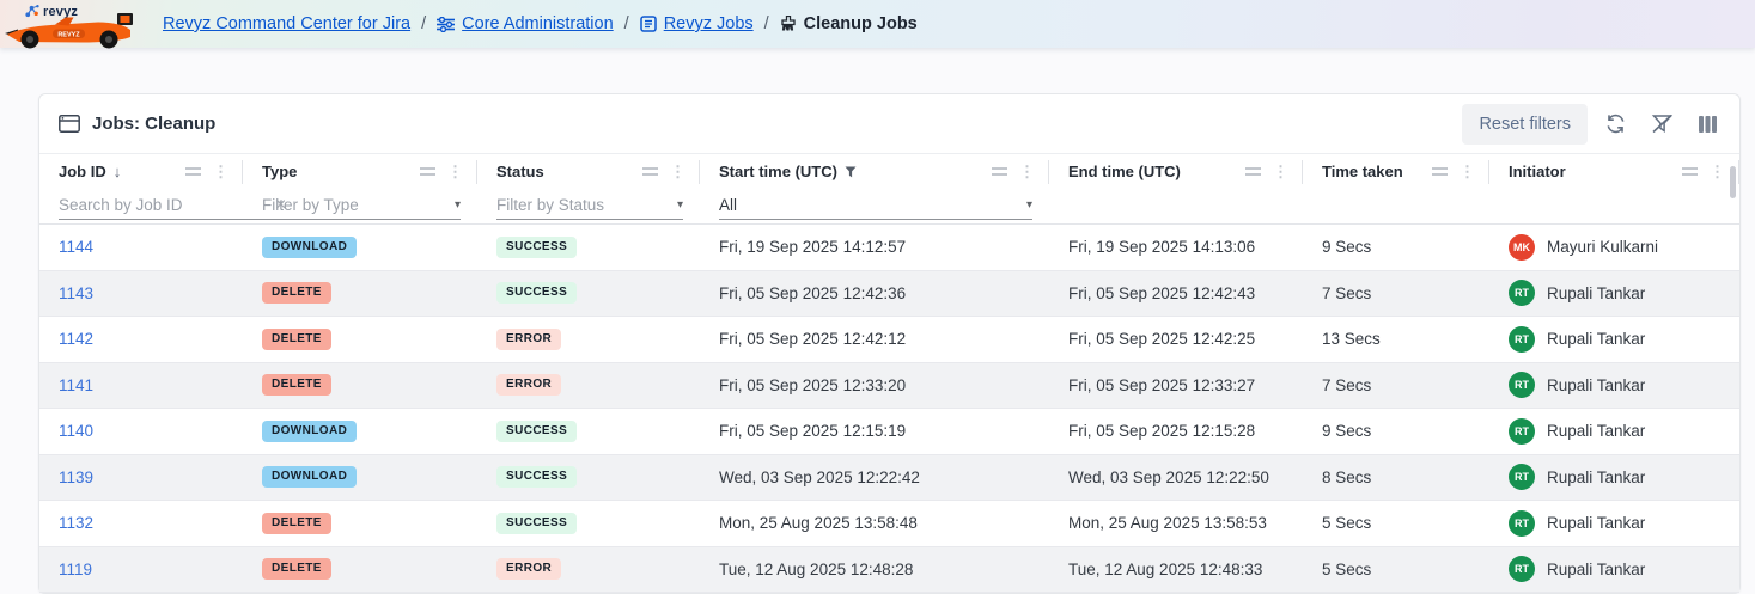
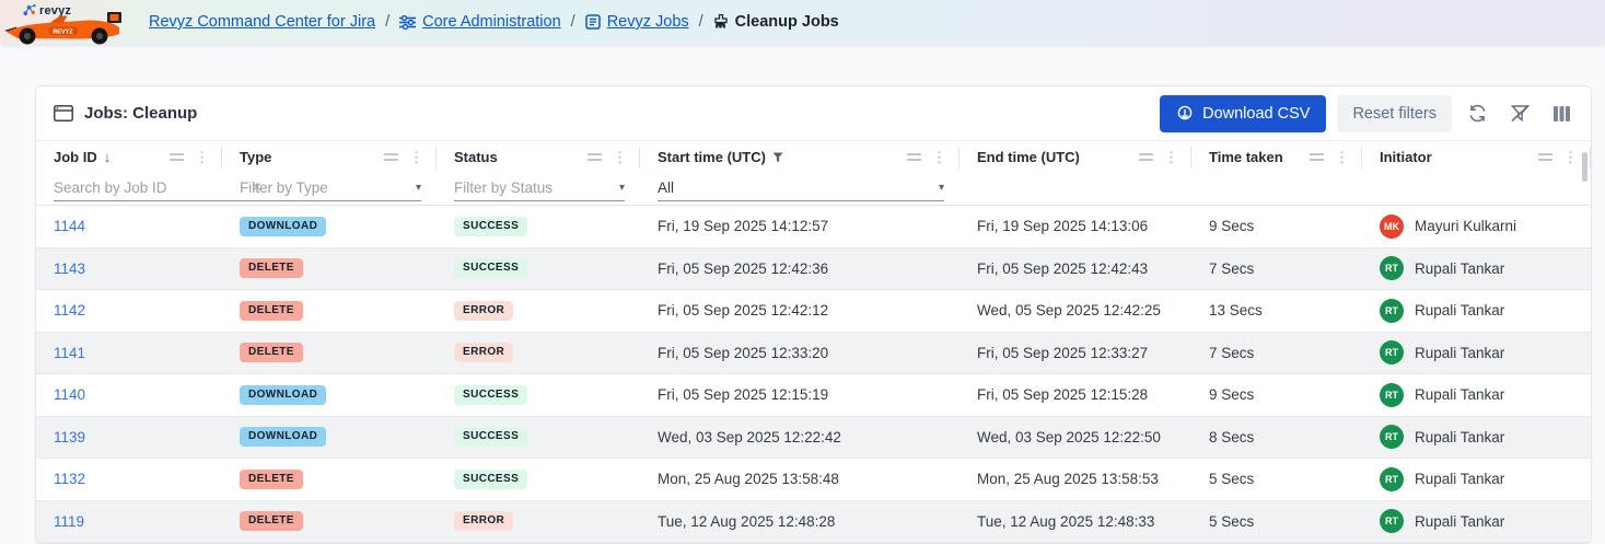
  revyz
  Revyz Command Center for Jira
  /
  Core Administration
  /
  Revyz Jobs
  /
  Cleanup Jobs
  Jobs: Cleanup
+ Download CSV
  Reset filters
  Job ID
  ↓
  ⋮
  Type
  ⋮
  Status
  ⋮
  Start time (UTC)
  ⋮
  End time (UTC)
  ⋮
  Time taken
  ⋮
  Initiator
  ⋮
  Search by Job ID
  ×
  Filter by Type
  ▾
  Filter by Status
  ▾
  All
  ▾
  1144
  DOWNLOAD
  SUCCESS
  Fri, 19 Sep 2025 14:12:57
  Fri, 19 Sep 2025 14:13:06
  9 Secs
  MK
  Mayuri Kulkarni
  1143
  DELETE
  SUCCESS
  Fri, 05 Sep 2025 12:42:36
  Fri, 05 Sep 2025 12:42:43
  7 Secs
  RT
  Rupali Tankar
  1142
  DELETE
  ERROR
  Fri, 05 Sep 2025 12:42:12
- Fri, 05 Sep 2025 12:42:25
+ Wed, 05 Sep 2025 12:42:25
  13 Secs
  RT
  Rupali Tankar
  1141
  DELETE
  ERROR
  Fri, 05 Sep 2025 12:33:20
  Fri, 05 Sep 2025 12:33:27
  7 Secs
  RT
  Rupali Tankar
  1140
  DOWNLOAD
  SUCCESS
  Fri, 05 Sep 2025 12:15:19
  Fri, 05 Sep 2025 12:15:28
  9 Secs
  RT
  Rupali Tankar
  1139
  DOWNLOAD
  SUCCESS
  Wed, 03 Sep 2025 12:22:42
  Wed, 03 Sep 2025 12:22:50
  8 Secs
  RT
  Rupali Tankar
  1132
  DELETE
  SUCCESS
  Mon, 25 Aug 2025 13:58:48
  Mon, 25 Aug 2025 13:58:53
  5 Secs
  RT
  Rupali Tankar
  1119
  DELETE
  ERROR
  Tue, 12 Aug 2025 12:48:28
  Tue, 12 Aug 2025 12:48:33
  5 Secs
  RT
  Rupali Tankar
